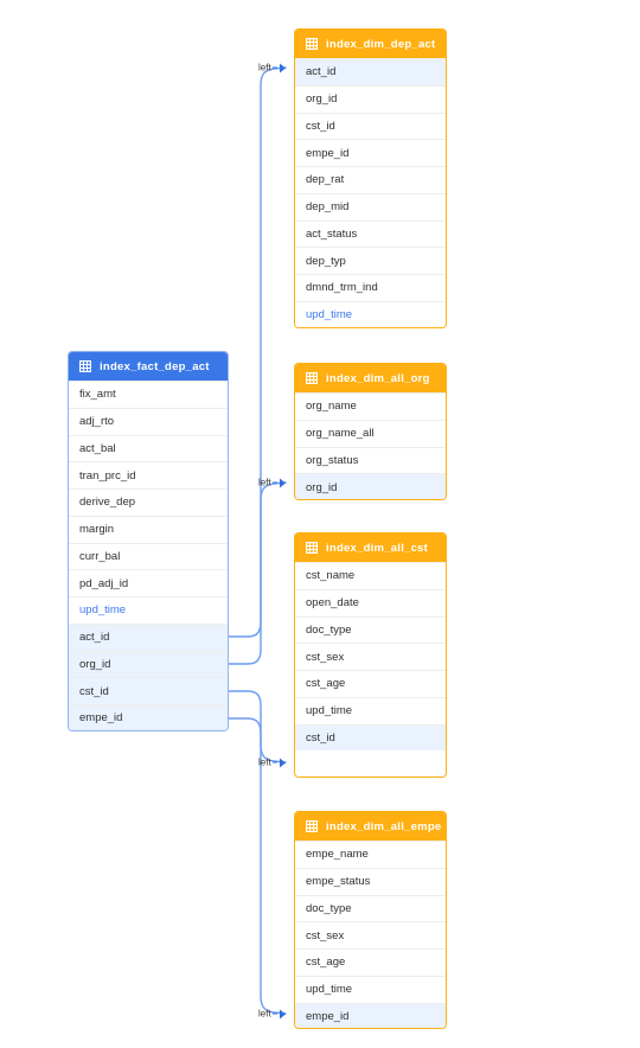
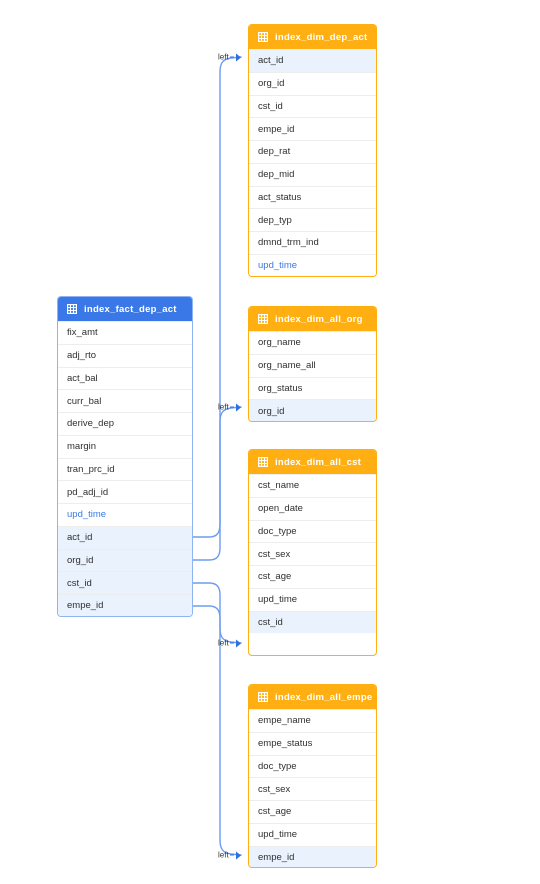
  index_dim_dep_act
  act_id
  org_id
  cst_id
  empe_id
  dep_rat
  dep_mid
  act_status
  dep_typ
  dmnd_trm_ind
  upd_time
  index_fact_dep_act
  fix_amt
  adj_rto
  act_bal
- tran_prc_id
+ curr_bal
  derive_dep
  margin
- curr_bal
+ tran_prc_id
  pd_adj_id
  upd_time
  act_id
  org_id
  cst_id
  empe_id
  index_dim_all_org
  org_name
  org_name_all
  org_status
  org_id
  index_dim_all_cst
  cst_name
  open_date
  doc_type
  cst_sex
  cst_age
  upd_time
  cst_id
  index_dim_all_empe
  empe_name
  empe_status
  doc_type
  cst_sex
  cst_age
  upd_time
  empe_id
  left
  left
  left
  left
